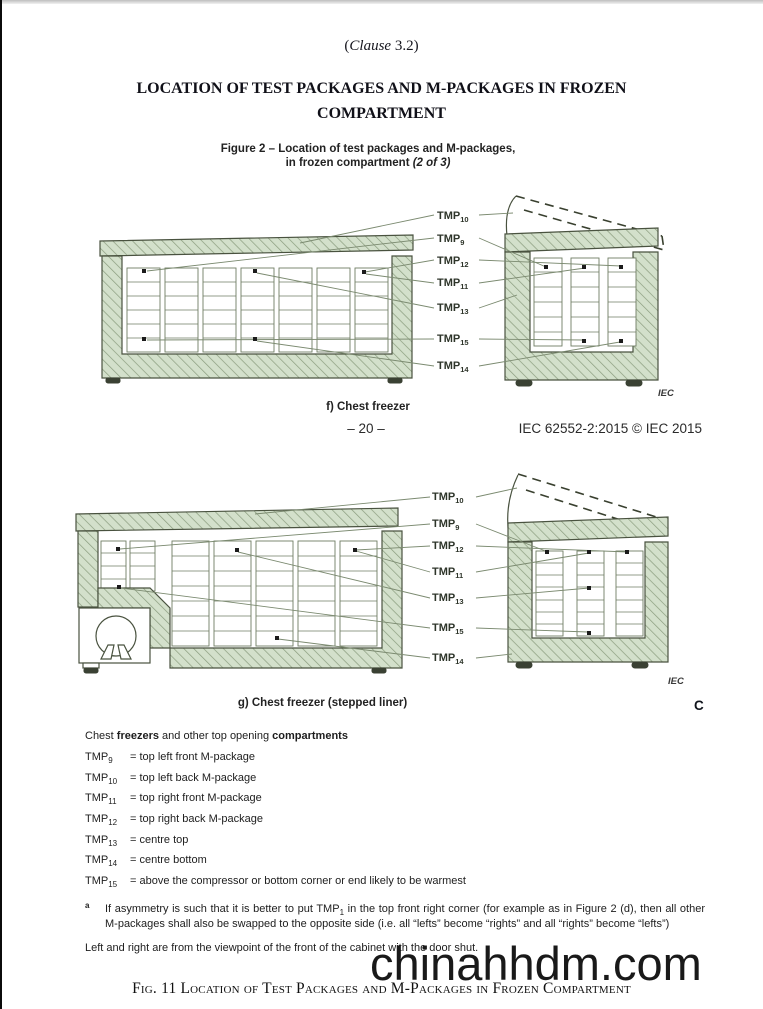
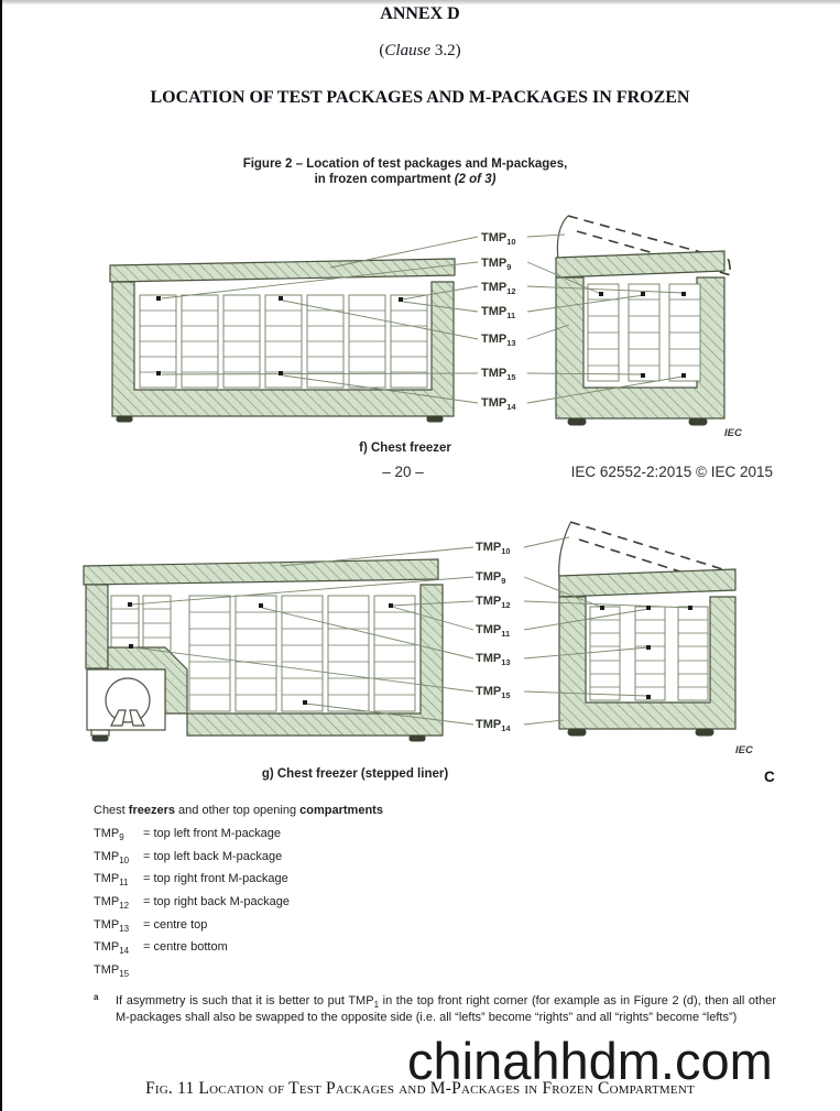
+ ANNEX D
  (Clause 3.2)
  LOCATION OF TEST PACKAGES AND M-PACKAGES IN FROZEN
- COMPARTMENT
  Figure 2 – Location of test packages and M-packages,
  in frozen compartment (2 of 3)
  TMP10
  TMP9
  TMP12
  TMP11
  TMP13
  TMP15
  TMP14
  IEC
  f) Chest freezer
  – 20 –
  IEC 62552-2:2015 © IEC 2015
  TMP10
  TMP9
  TMP12
  TMP11
  TMP13
  TMP15
  TMP14
  IEC
  g) Chest freezer (stepped liner)
  C
  Chest freezers and other top opening compartments
  TMP9
  = top left front M-package
  TMP10
  = top left back M-package
  TMP11
  = top right front M-package
  TMP12
  = top right back M-package
  TMP13
  = centre top
  TMP14
  = centre bottom
  TMP15
- = above the compressor or bottom corner or end likely to be warmest
  a
  If asymmetry is such that it is better to put TMP1 in the top front right corner (for example as in Figure 2 (d), then all other M-packages shall also be swapped to the opposite side (i.e. all “lefts” become “rights” and all “rights” become “lefts”)
- Left and right are from the viewpoint of the front of the cabinet with the door shut.
  chinahhdm.com
  Fig. 11 Location of Test Packages and M-Packages in Frozen Compartment
